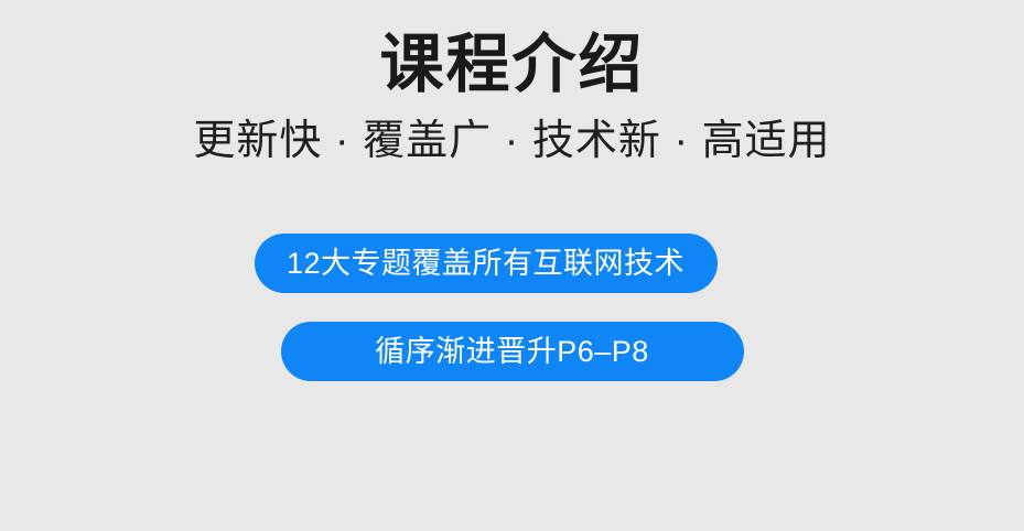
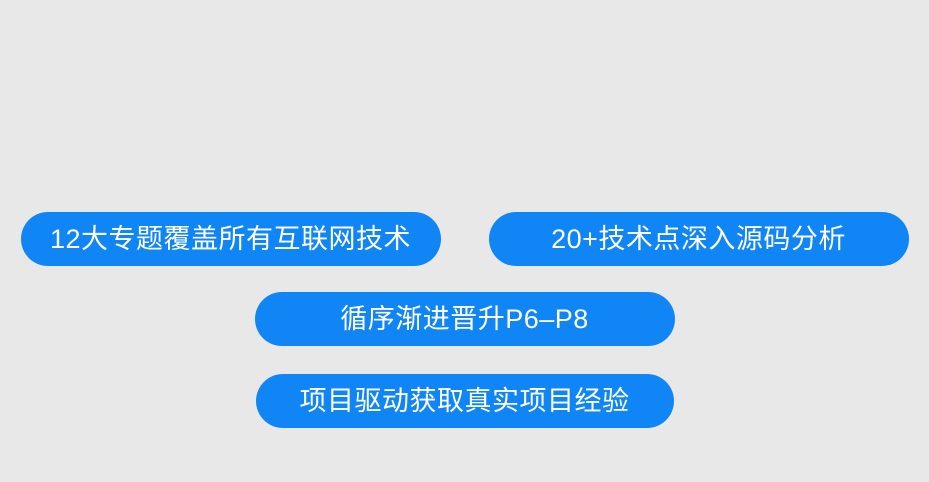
- 课程介绍
- 更新快 · 覆盖广 · 技术新 · 高适用
  12大专题覆盖所有互联网技术
+ 20+技术点深入源码分析
  循序渐进晋升P6–P8
+ 项目驱动获取真实项目经验
